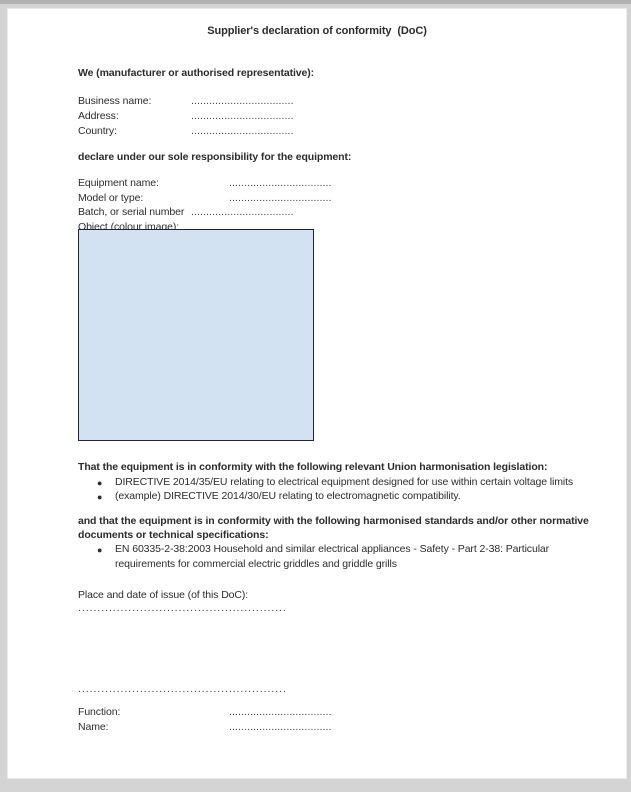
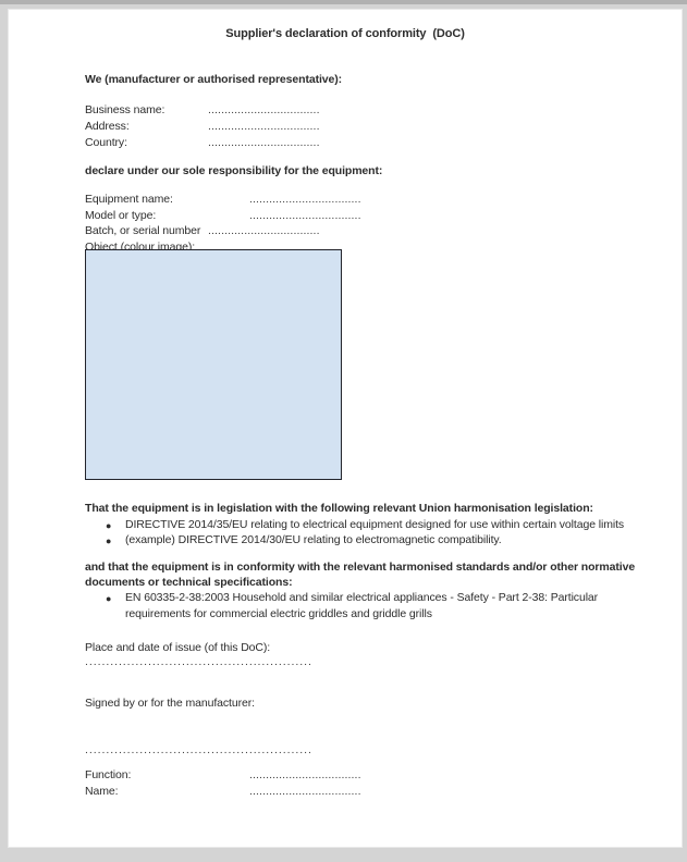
  Supplier's declaration of conformity (DoC)
  We (manufacturer or authorised representative):
  Business name:
  ..................................
  Address:
  ..................................
  Country:
  ..................................
  declare under our sole responsibility for the equipment:
  Equipment name:
  ..................................
  Model or type:
  ..................................
  Batch, or serial number
  ..................................
  Object (colour image):
- That the equipment is in conformity with the following relevant Union harmonisation legislation:
+ That the equipment is in legislation with the following relevant Union harmonisation legislation:
  ●
  DIRECTIVE 2014/35/EU relating to electrical equipment designed for use within certain voltage limits
  ●
  (example) DIRECTIVE 2014/30/EU relating to electromagnetic compatibility.
- and that the equipment is in conformity with the following harmonised standards and/or other normative
+ and that the equipment is in conformity with the relevant harmonised standards and/or other normative
  documents or technical specifications:
  ●
  EN 60335-2-38:2003 Household and similar electrical appliances - Safety - Part 2-38: Particular
  requirements for commercial electric griddles and griddle grills
  Place and date of issue (of this DoC):
  ......................................................
+ Signed by or for the manufacturer:
  ......................................................
  Function:
  ..................................
  Name:
  ..................................
